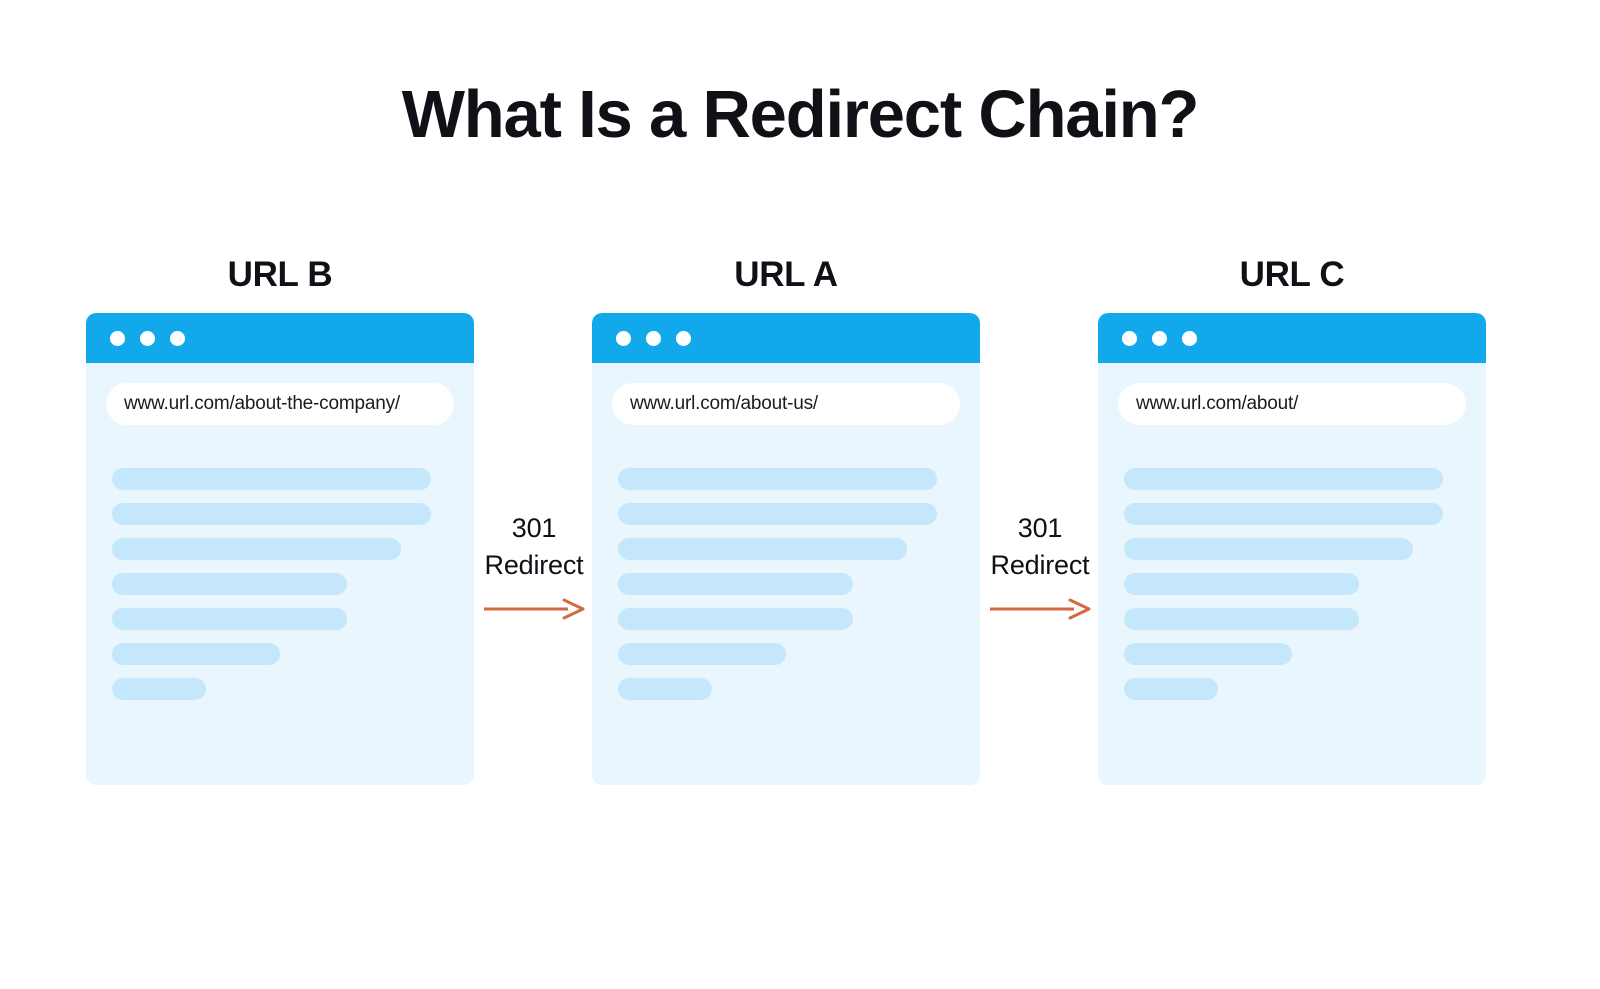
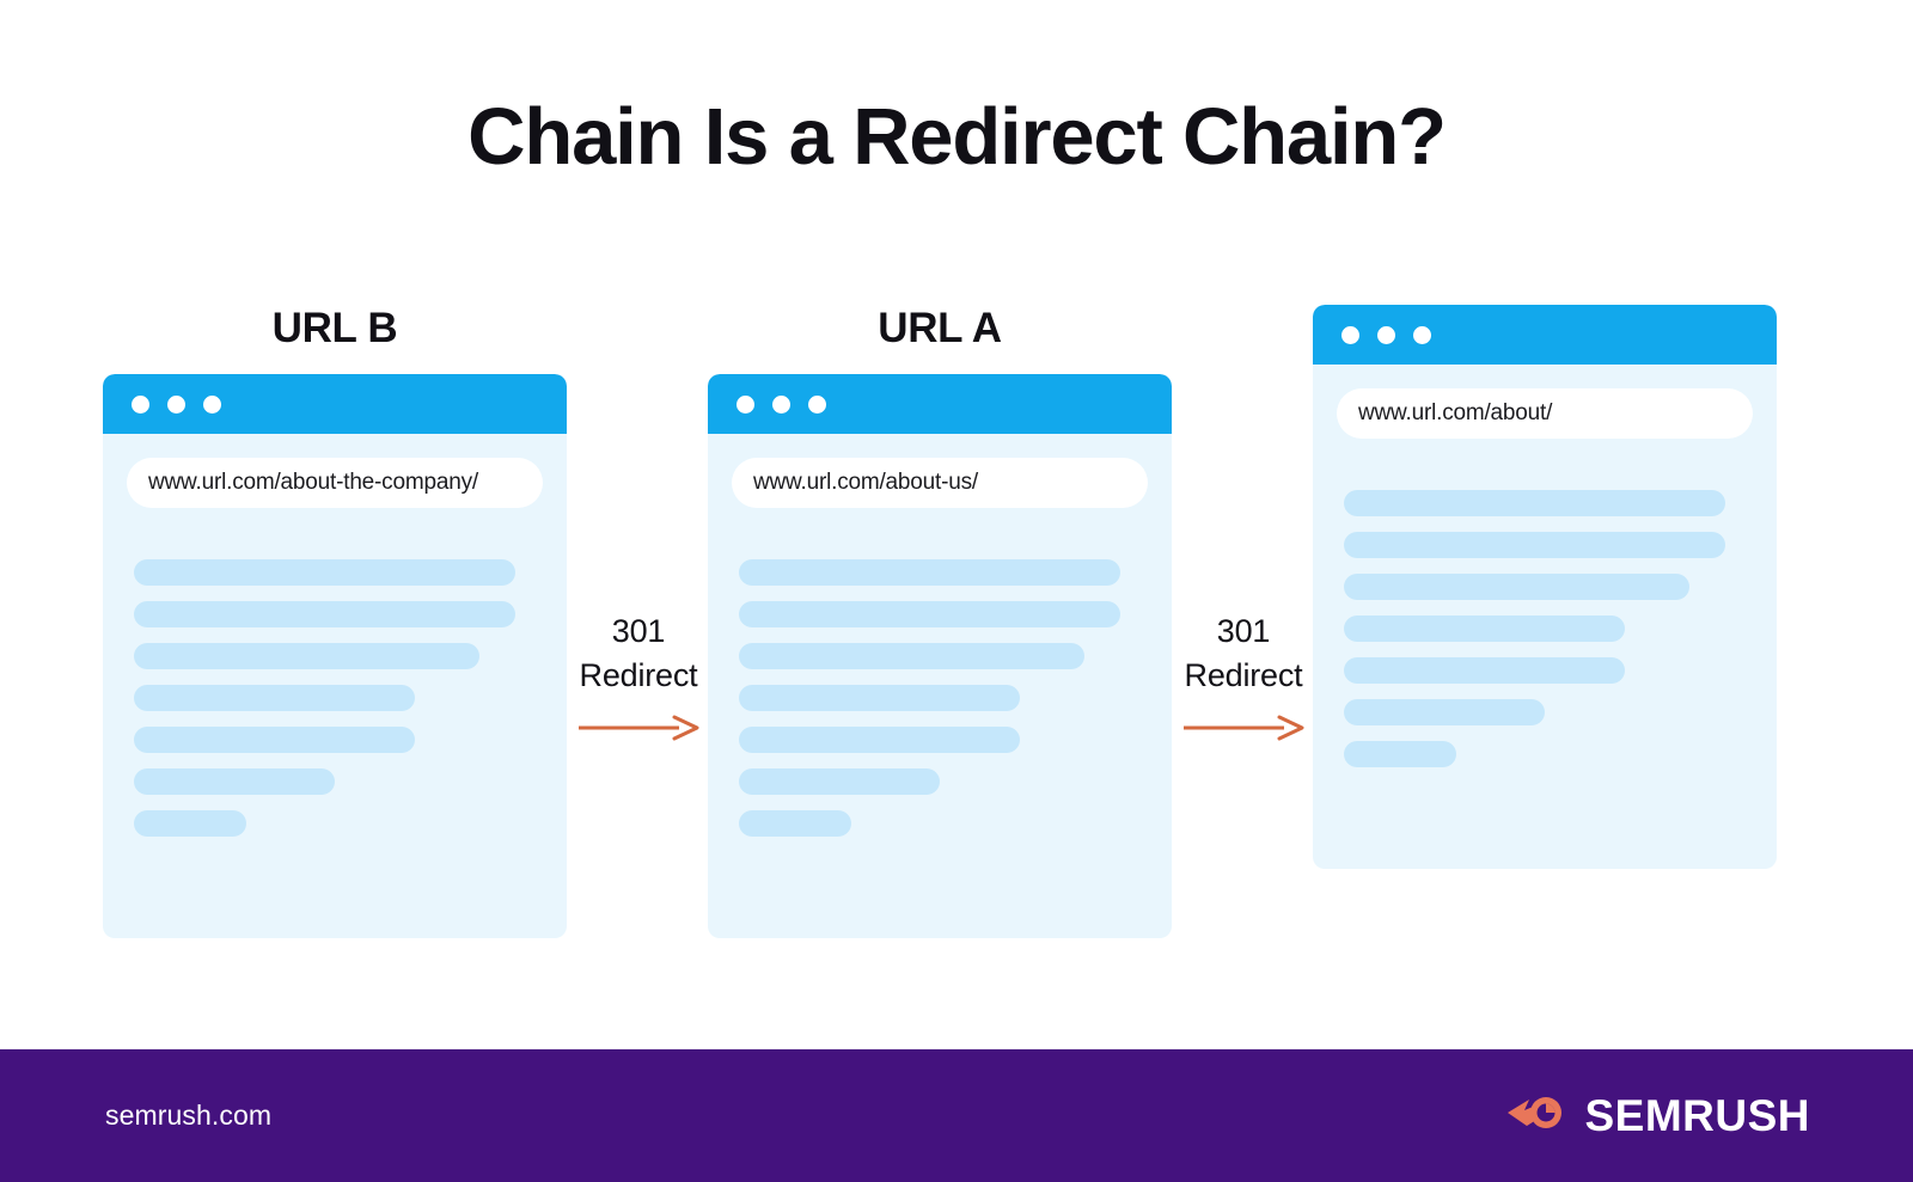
- What Is a Redirect Chain?
+ Chain Is a Redirect Chain?
  URL B
  www.url.com/about-the-company/
  301
  Redirect
  URL A
  www.url.com/about-us/
  301
  Redirect
- URL C
  www.url.com/about/
+ semrush.com
+ SEMRUSH
